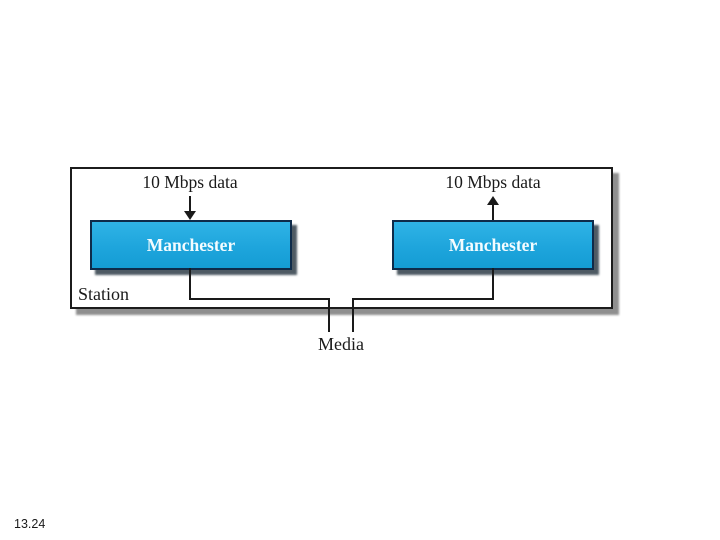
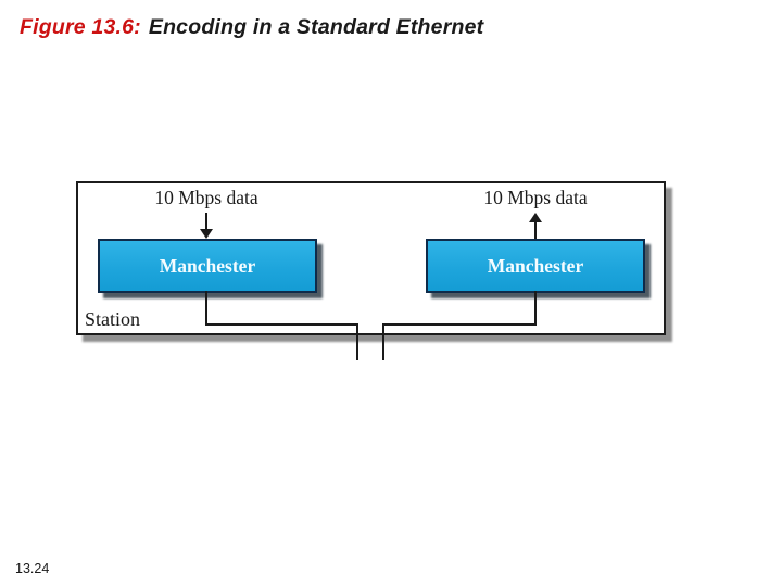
+ Figure 13.6: Encoding in a Standard Ethernet
  10 Mbps data
  10 Mbps data
  Manchester
  Manchester
  Station
- Media
  13.24
